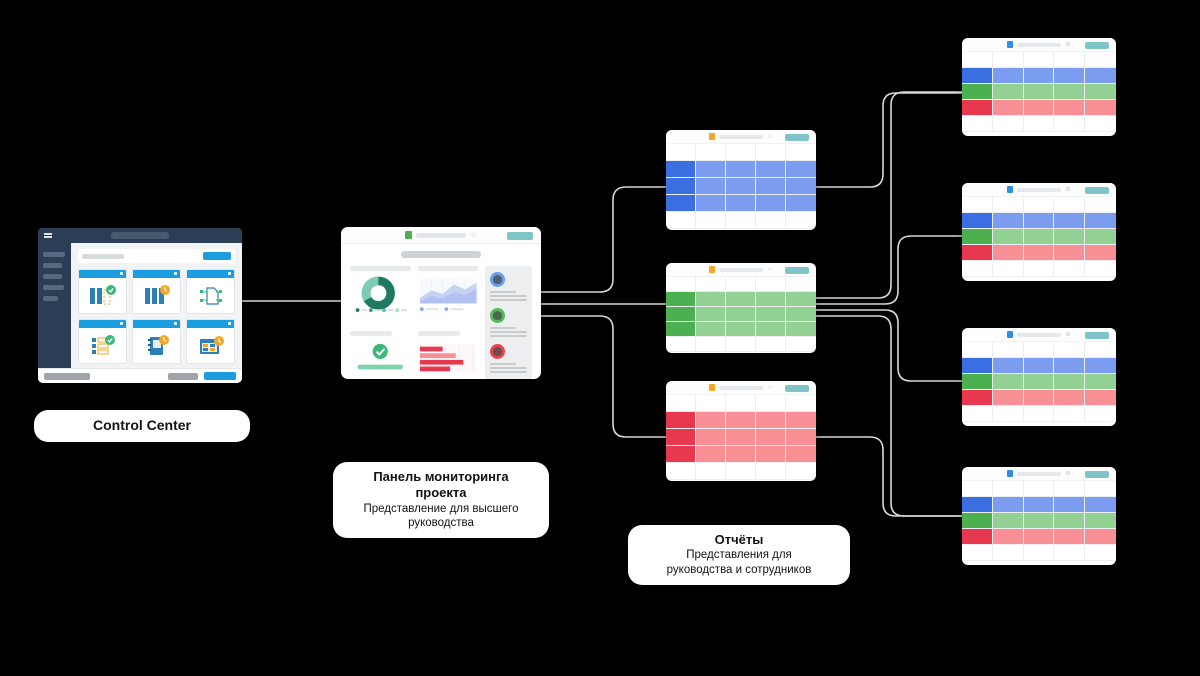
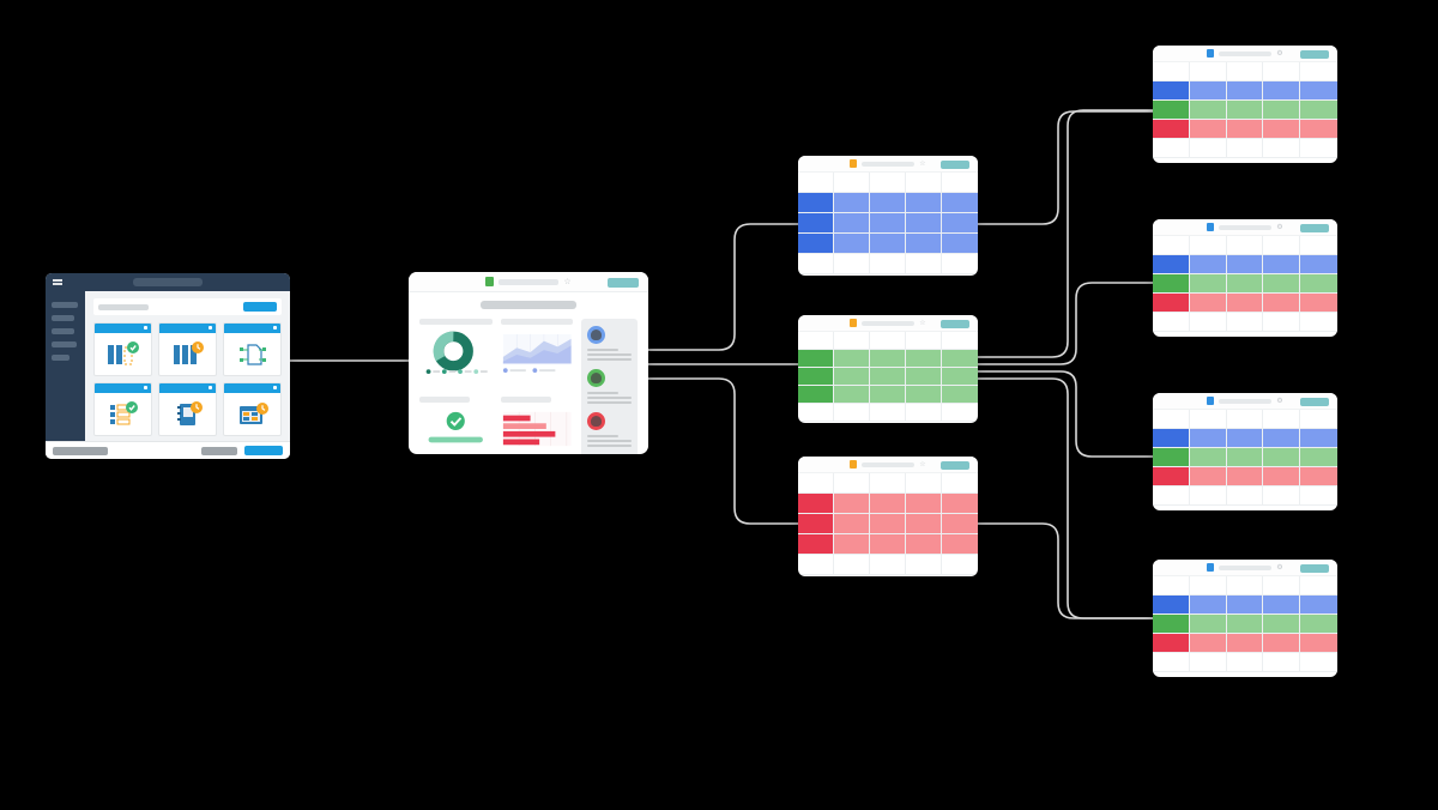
- Control Center
- Панель мониторинга проекта
- Представление для высшего руководства
- Отчёты
- Представления для
- руководства и сотрудников
